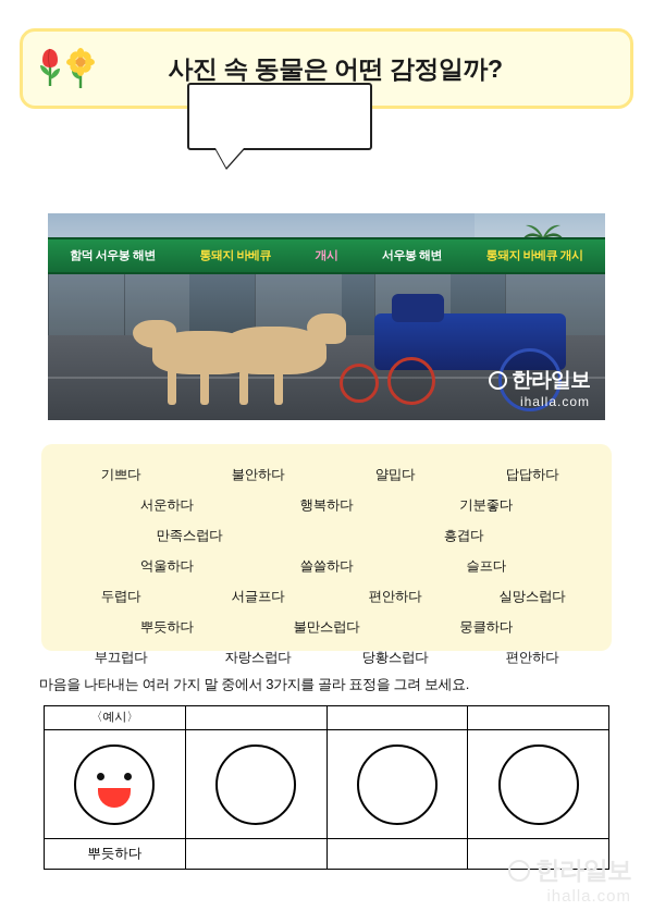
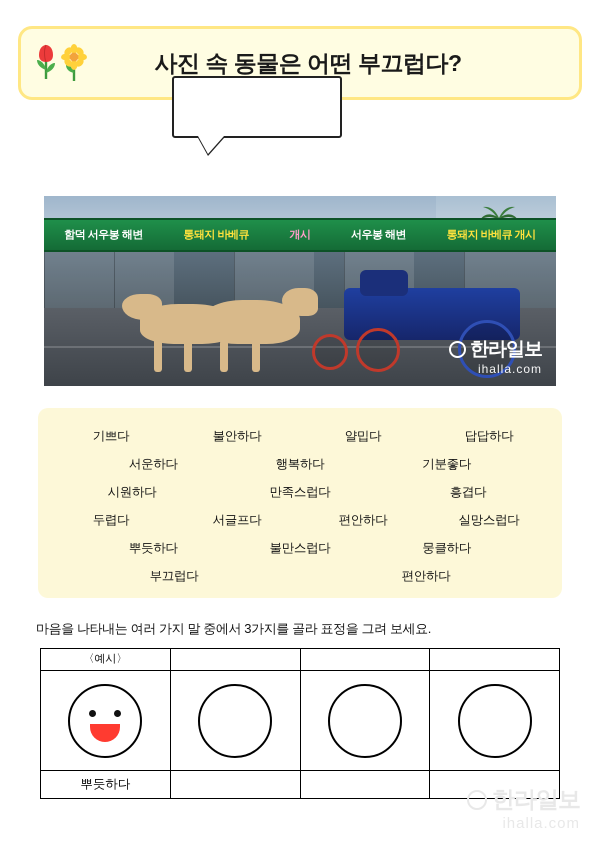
- 사진 속 동물은 어떤 감정일까?
+ 사진 속 동물은 어떤 부끄럽다?
  함덕 서우봉 해변
  통돼지 바베큐
  개시
  서우봉 해변
  통돼지 바베큐 개시
  한라일보
  ihalla.com
  기쁘다
  불안하다
  얄밉다
  답답하다
  서운하다
  행복하다
  기분좋다
+ 시원하다
  만족스럽다
  흥겹다
- 억울하다
- 쓸쓸하다
- 슬프다
  두렵다
  서글프다
  편안하다
  실망스럽다
  뿌듯하다
  불만스럽다
  뭉클하다
  부끄럽다
- 자랑스럽다
- 당황스럽다
  편안하다
  마음을 나타내는 여러 가지 말 중에서 3가지를 골라 표정을 그려 보세요.
  〈예시〉
  뿌듯하다
  한라일보
